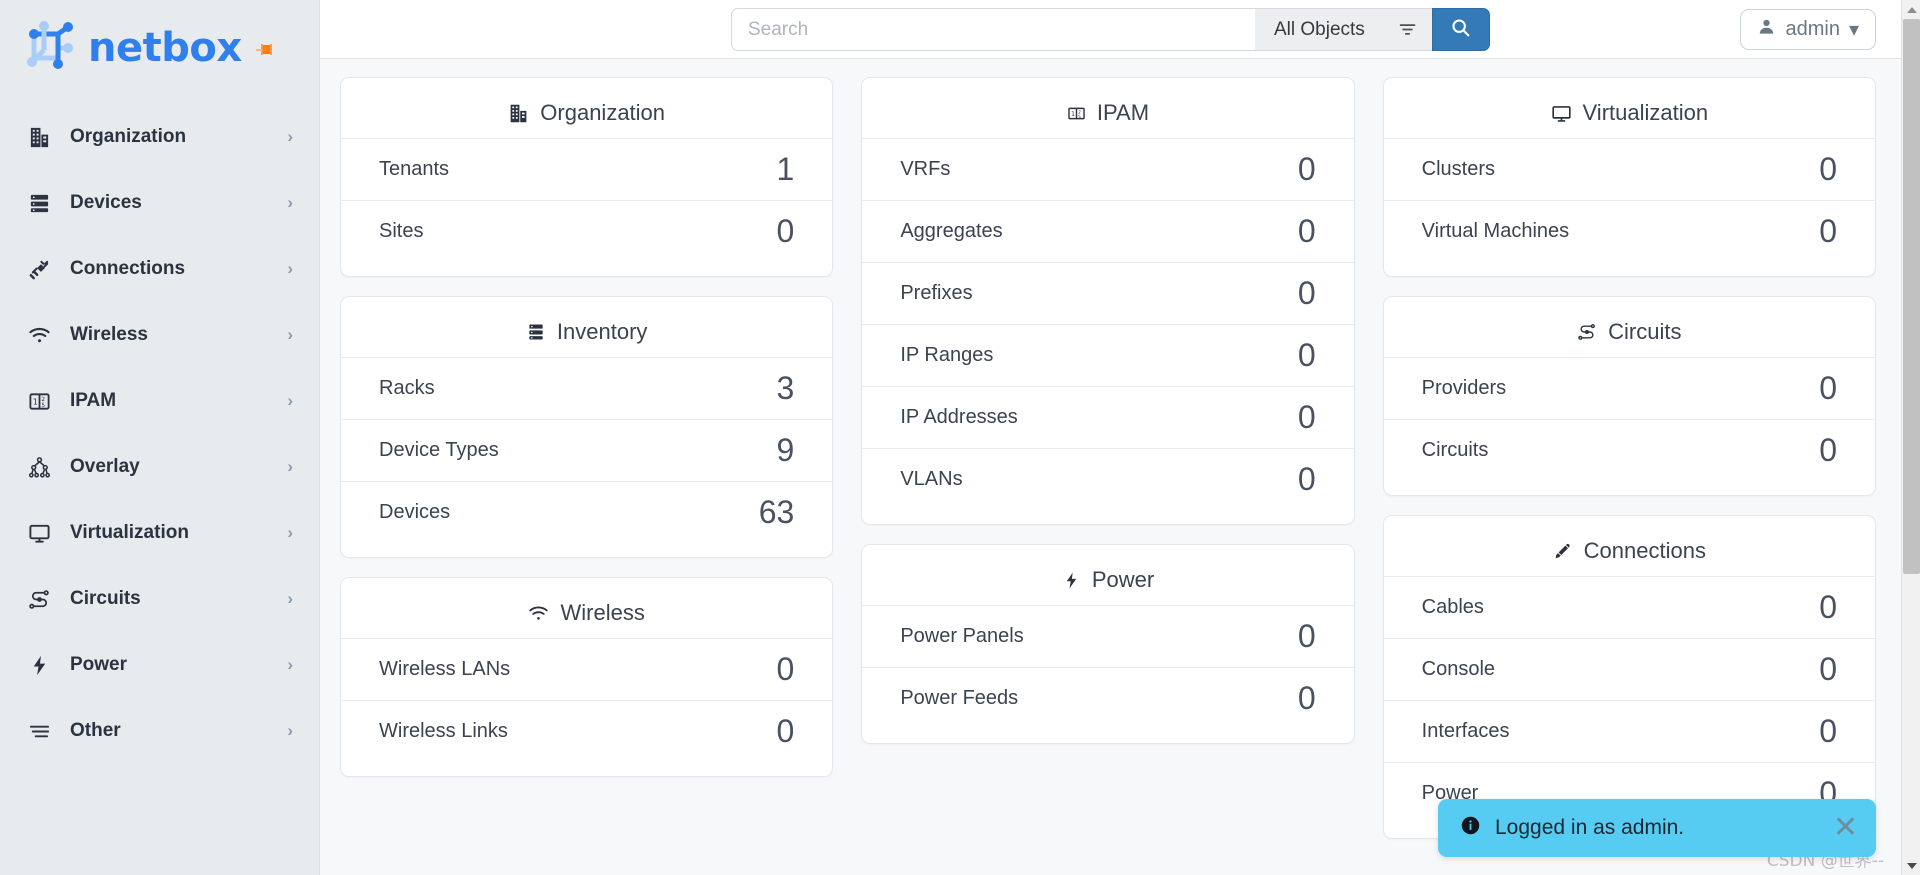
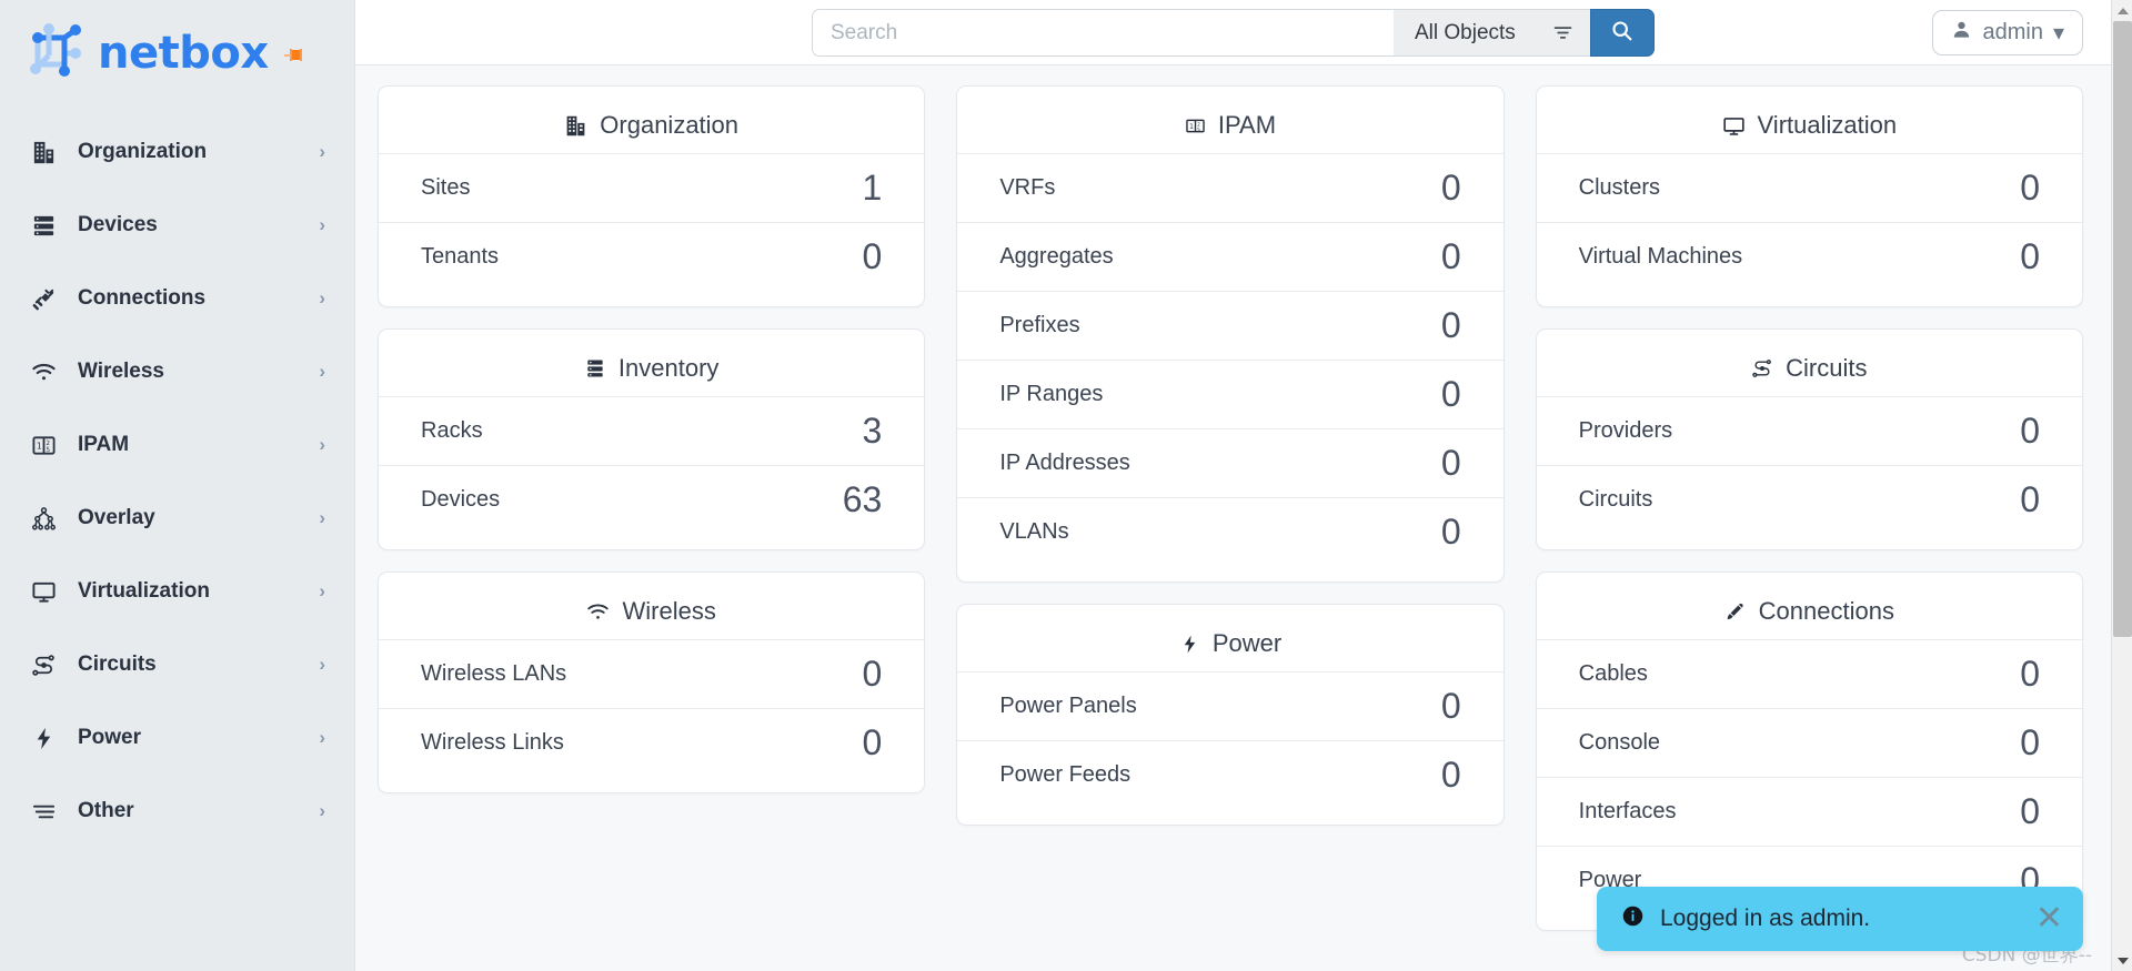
  netbox
  Organization
  ›
  Devices
  ›
  Connections
  ›
  Wireless
  ›
  1
  IPAM
  ›
  Overlay
  ›
  Virtualization
  ›
  Circuits
  ›
  Power
  ›
  Other
  ›
  Search
  All Objects
  admin
  ▾
  Organization
- Tenants
+ Sites
  1
- Sites
+ Tenants
  0
  Inventory
  Racks
  3
- Device Types
- 9
  Devices
  63
  Wireless
  Wireless LANs
  0
  Wireless Links
  0
  IPAM
  VRFs
  0
  Aggregates
  0
  Prefixes
  0
  IP Ranges
  0
  IP Addresses
  0
  VLANs
  0
  Power
  Power Panels
  0
  Power Feeds
  0
  Virtualization
  Clusters
  0
  Virtual Machines
  0
  Circuits
  Providers
  0
  Circuits
  0
  Connections
  Cables
  0
  Console
  0
  Interfaces
  0
  Power
  0
  Logged in as admin.
  ✕
  CSDN @世界--
